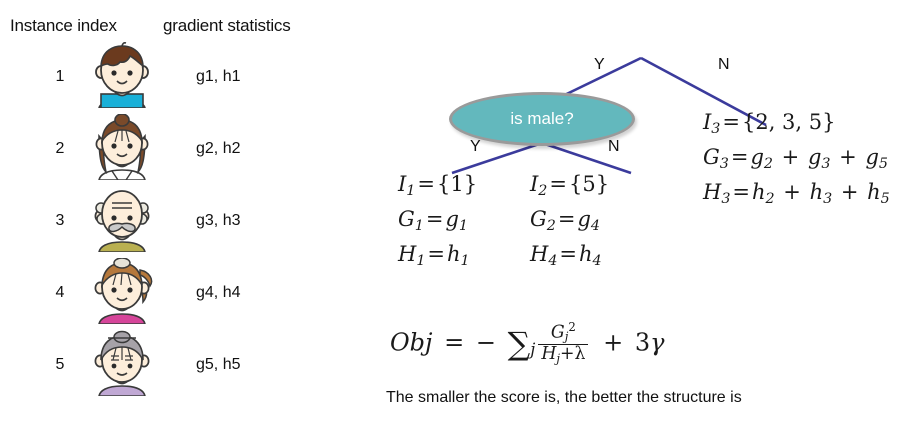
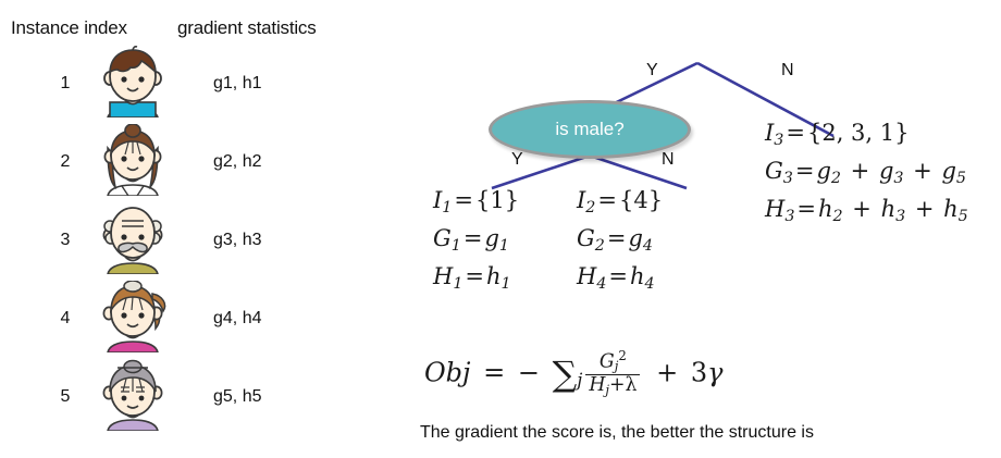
  Instance index
  gradient statistics
  1
  g1, h1
  2
  g2, h2
  3
  g3, h3
  4
  g4, h4
  5
  g5, h5
  is male?
  Y
  N
  Y
  N
  I1 ={1}
  G1 =g1
  H1 =h1
- I2 ={5}
+ I2 ={4}
  G2 =g4
  H4 =h4
- I3 ={2, 3, 5}
+ I3 ={2, 3, 1}
  G3 =g2 + g3 + g5
  H3 =h2 + h3 + h5
  Obj = − ∑j
  Gj2
  Hj+λ
  + 3γ
- The smaller the score is, the better the structure is
+ The gradient the score is, the better the structure is
